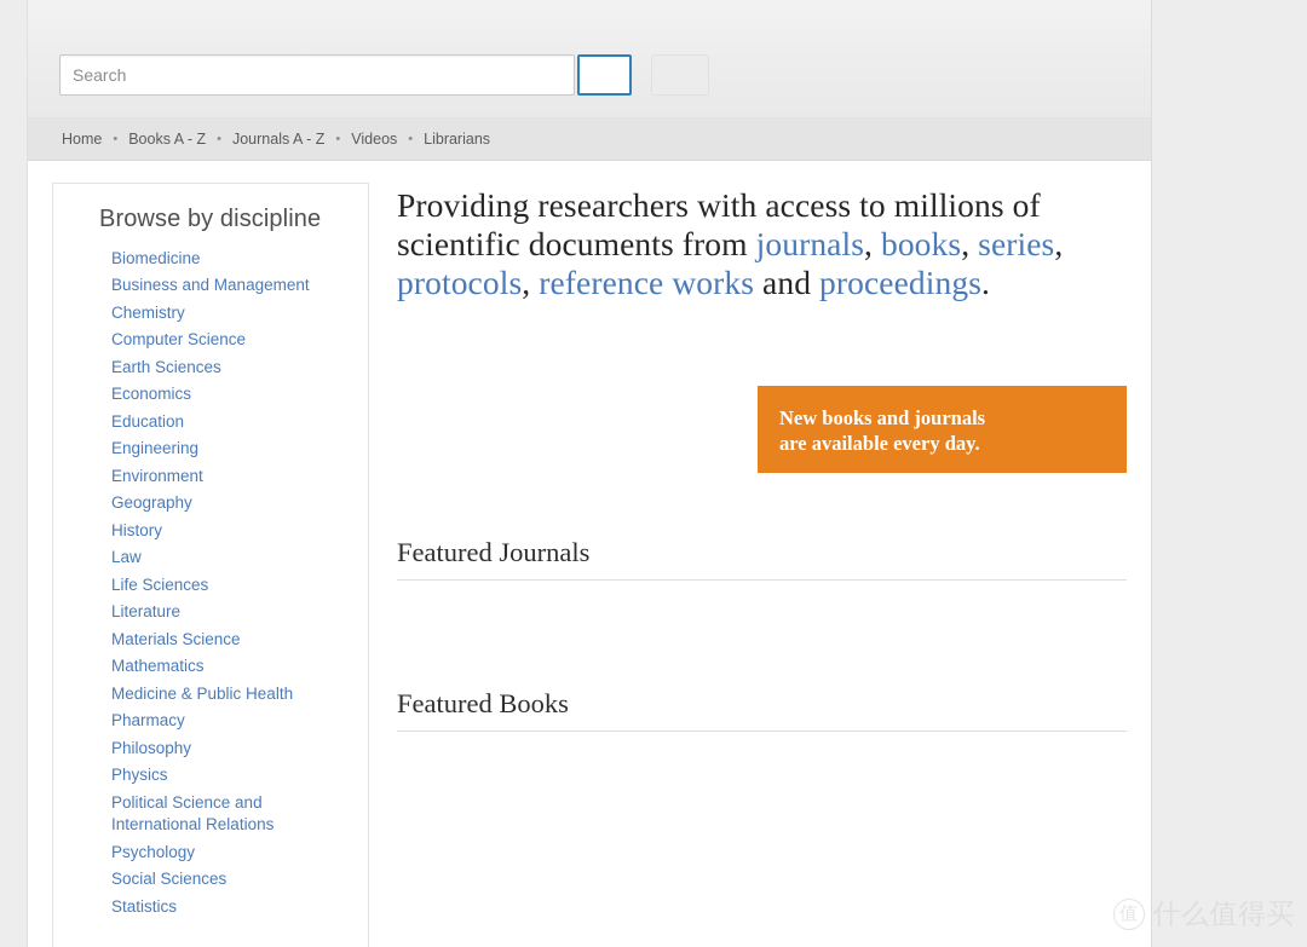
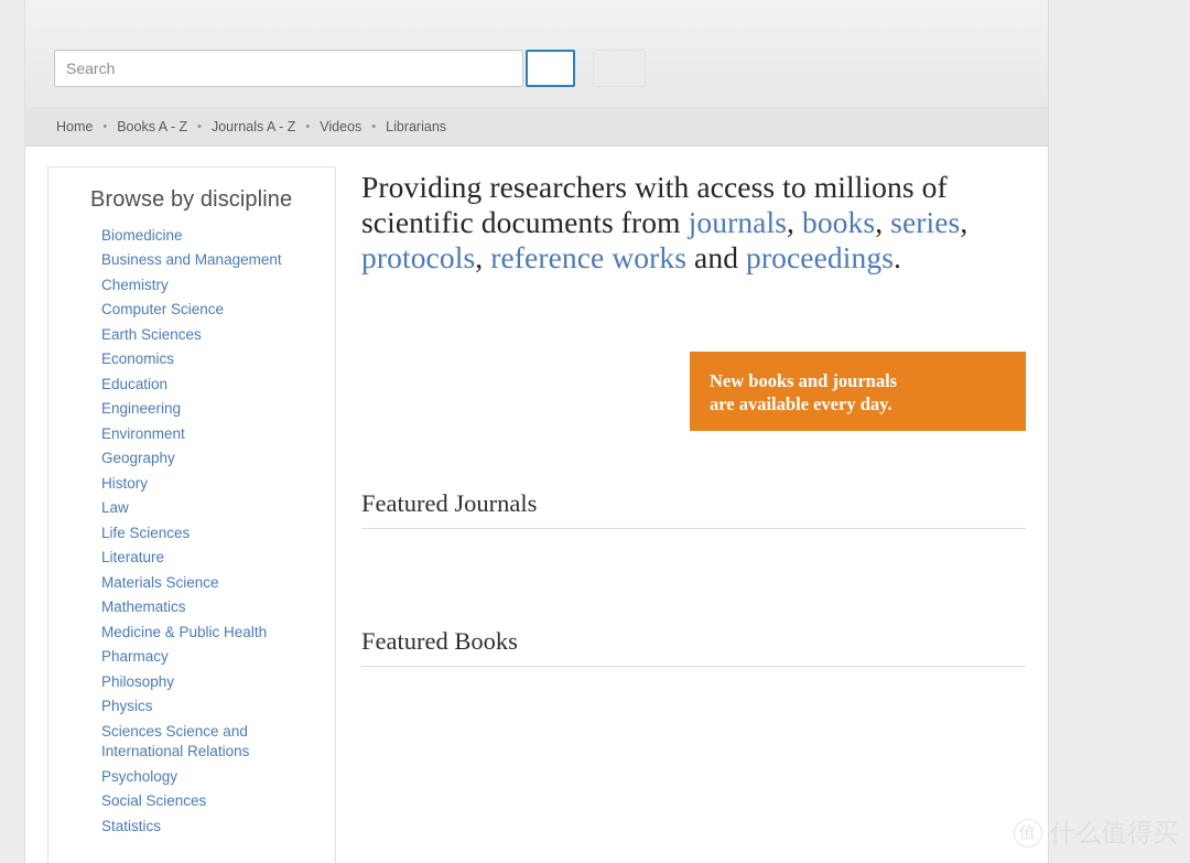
  Search
  Home
  •
  Books A - Z
  •
  Journals A - Z
  •
  Videos
  •
  Librarians
  Browse by discipline
  Biomedicine
  Business and Management
  Chemistry
  Computer Science
  Earth Sciences
  Economics
  Education
  Engineering
  Environment
  Geography
  History
  Law
  Life Sciences
  Literature
  Materials Science
  Mathematics
  Medicine & Public Health
  Pharmacy
  Philosophy
  Physics
- Political Science and International Relations
+ Sciences Science and International Relations
  Psychology
  Social Sciences
  Statistics
  Providing researchers with access to millions of scientific documents from journals, books, series, protocols, reference works and proceedings.
  New books and journals
  are available every day.
  Featured Journals
  Featured Books
  值
